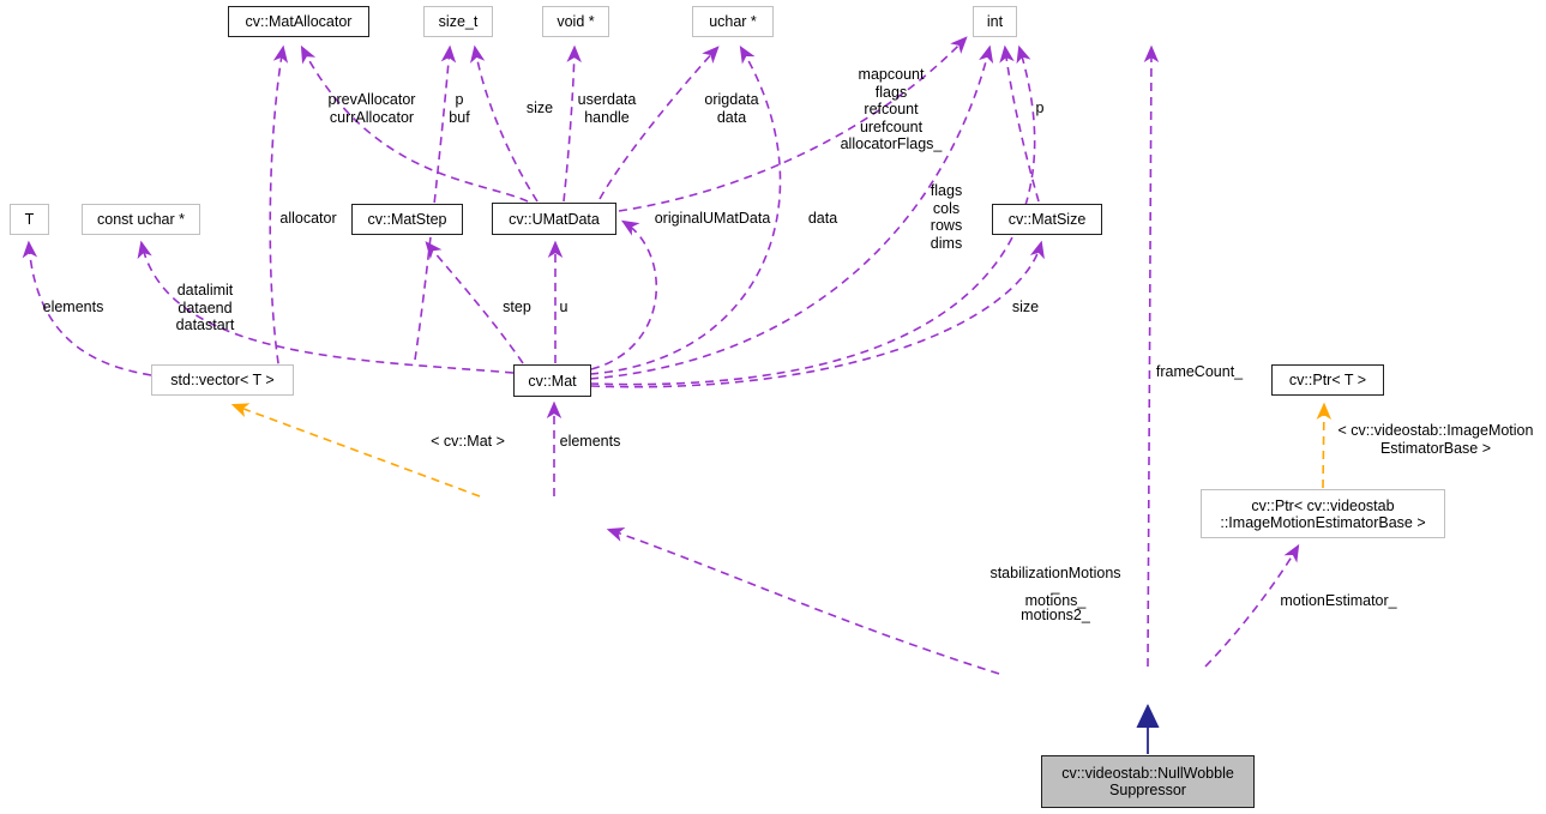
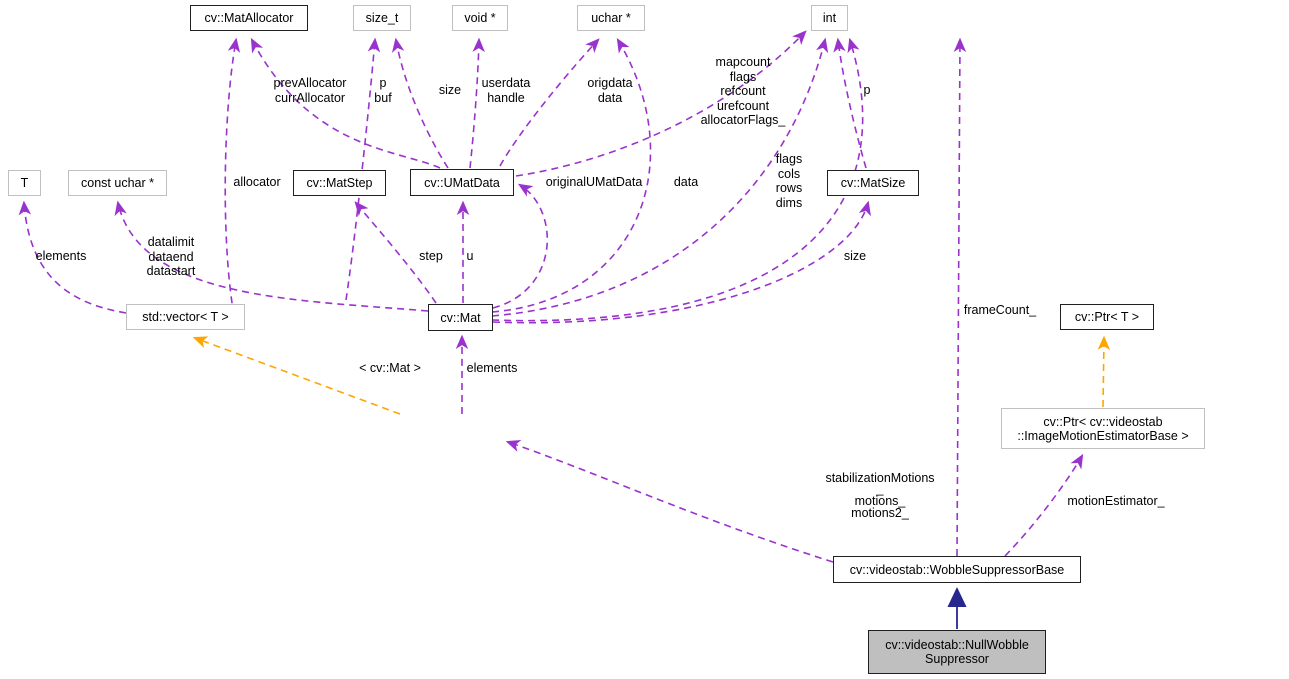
  cv::MatAllocator
  size_t
  void *
  uchar *
  int
  T
  const uchar *
  cv::MatStep
  cv::UMatData
  cv::MatSize
  std::vector< T >
  cv::Mat
  cv::Ptr< T >
  cv::Ptr< cv::videostab
  ::ImageMotionEstimatorBase >
+ cv::videostab::WobbleSuppressorBase
  cv::videostab::NullWobble
  Suppressor
  prevAllocator
  currAllocator
  p
  buf
  size
  userdata
  handle
  origdata
  data
  mapcount
  flags
  refcount
  urefcount
  allocatorFlags_
  p
  flags
  cols
  rows
  dims
  allocator
  originalUMatData
  data
  elements
  datalimit
  dataend
  datastart
  step
  u
  size
  < cv::Mat >
  elements
  frameCount_
- < cv::videostab::ImageMotion
- EstimatorBase >
  stabilizationMotions
  _
  motions_
  motions2_
  motionEstimator_
